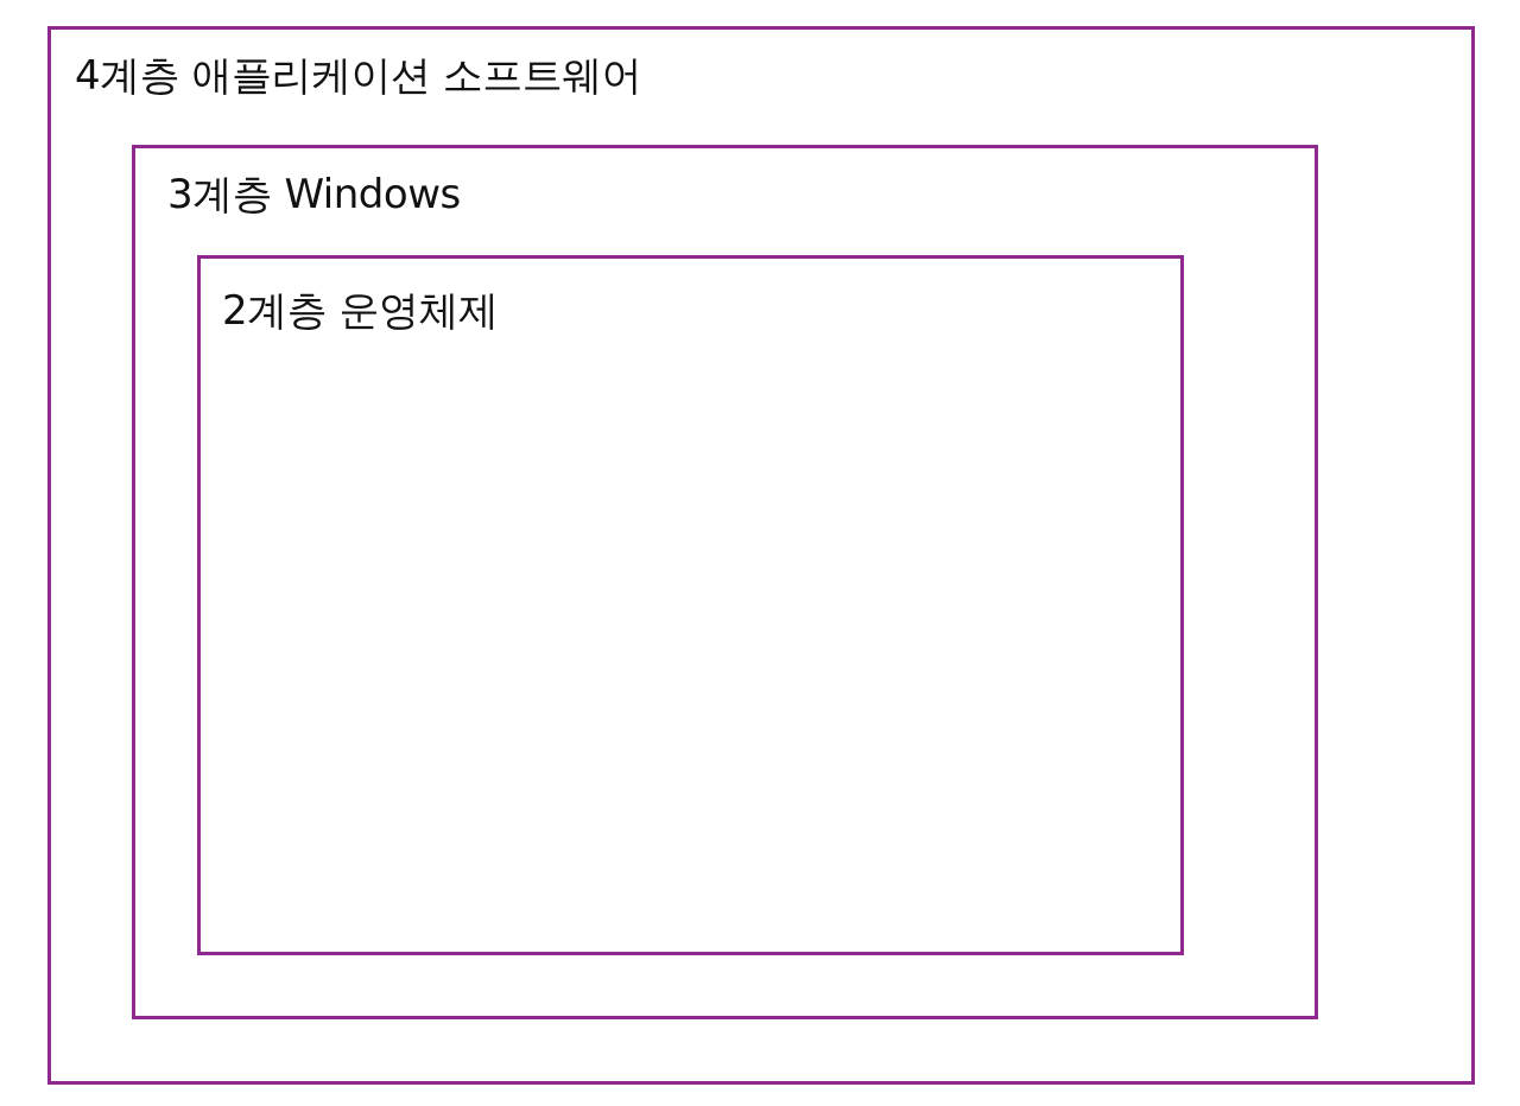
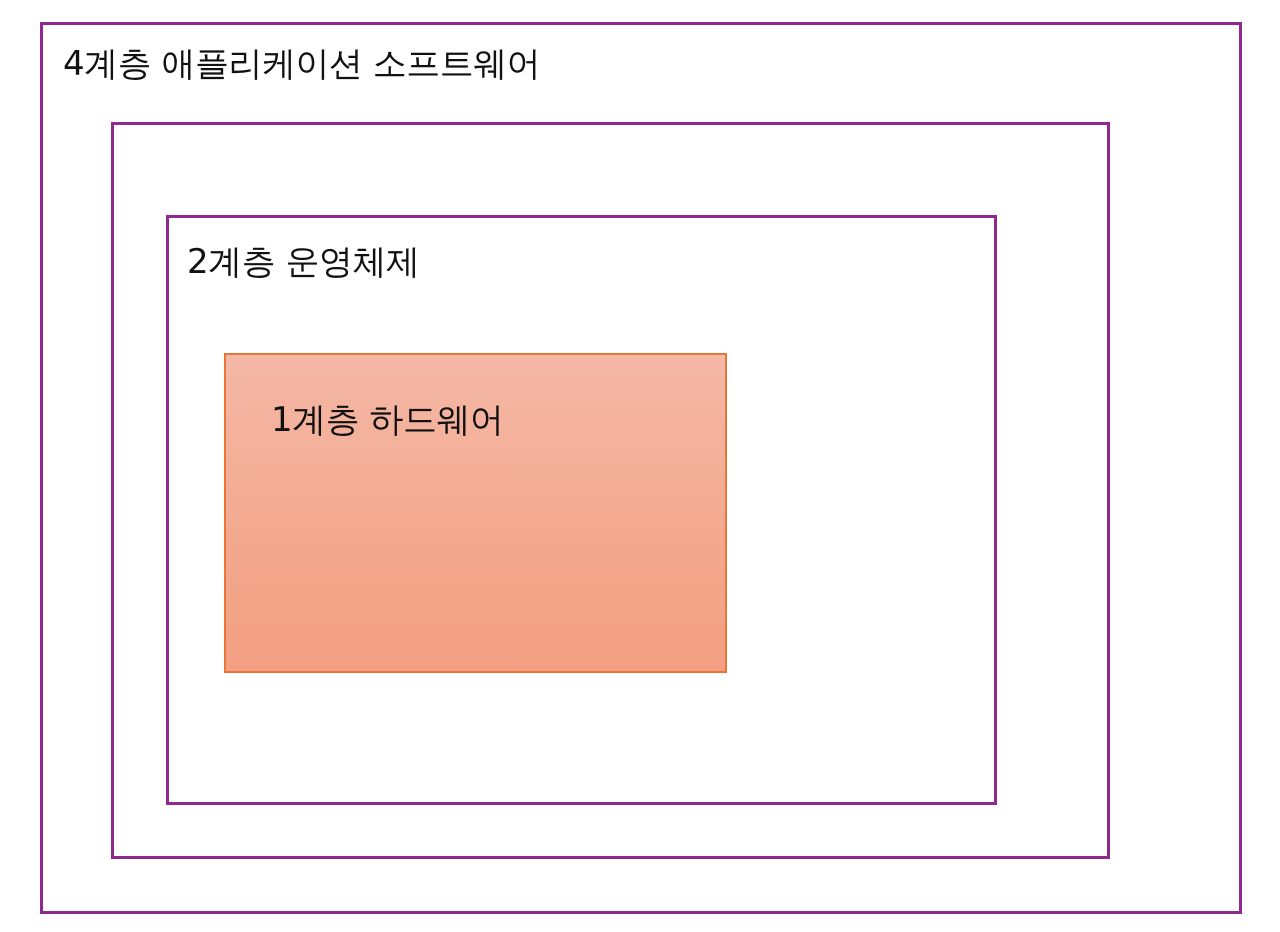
  4계층 애플리케이션 소프트웨어
- 3계층 Windows
  2계층 운영체제
+ 1계층 하드웨어
